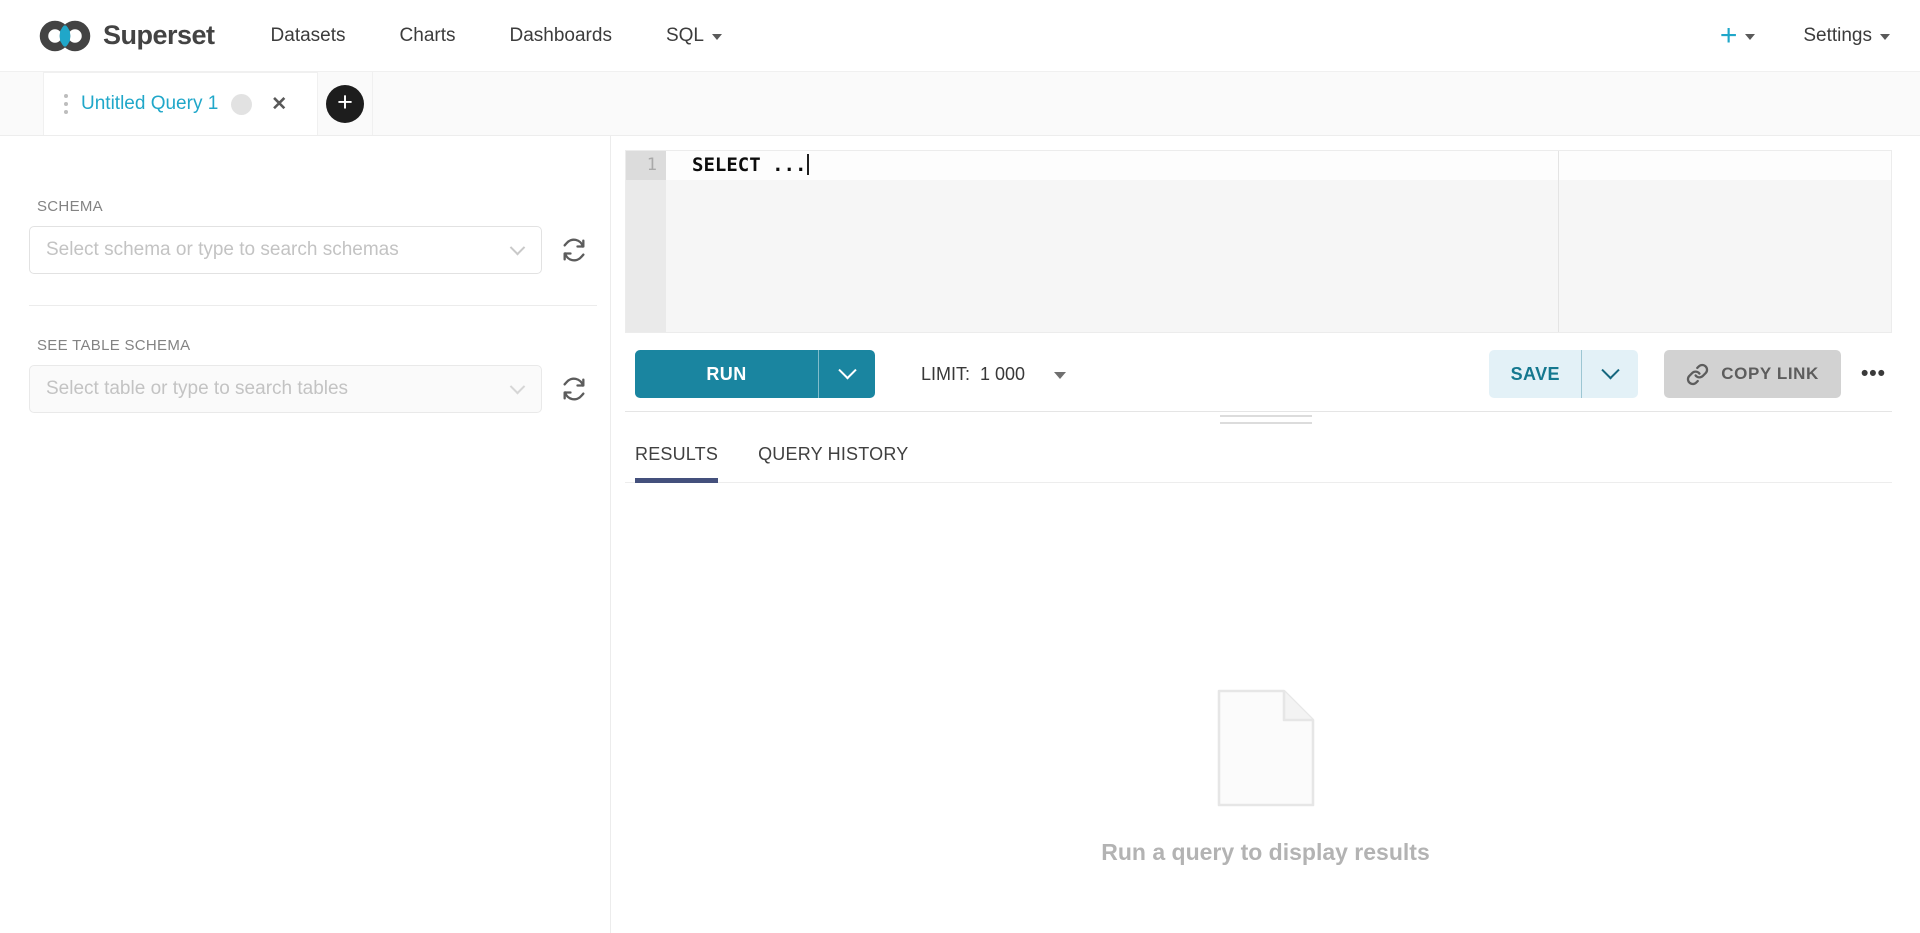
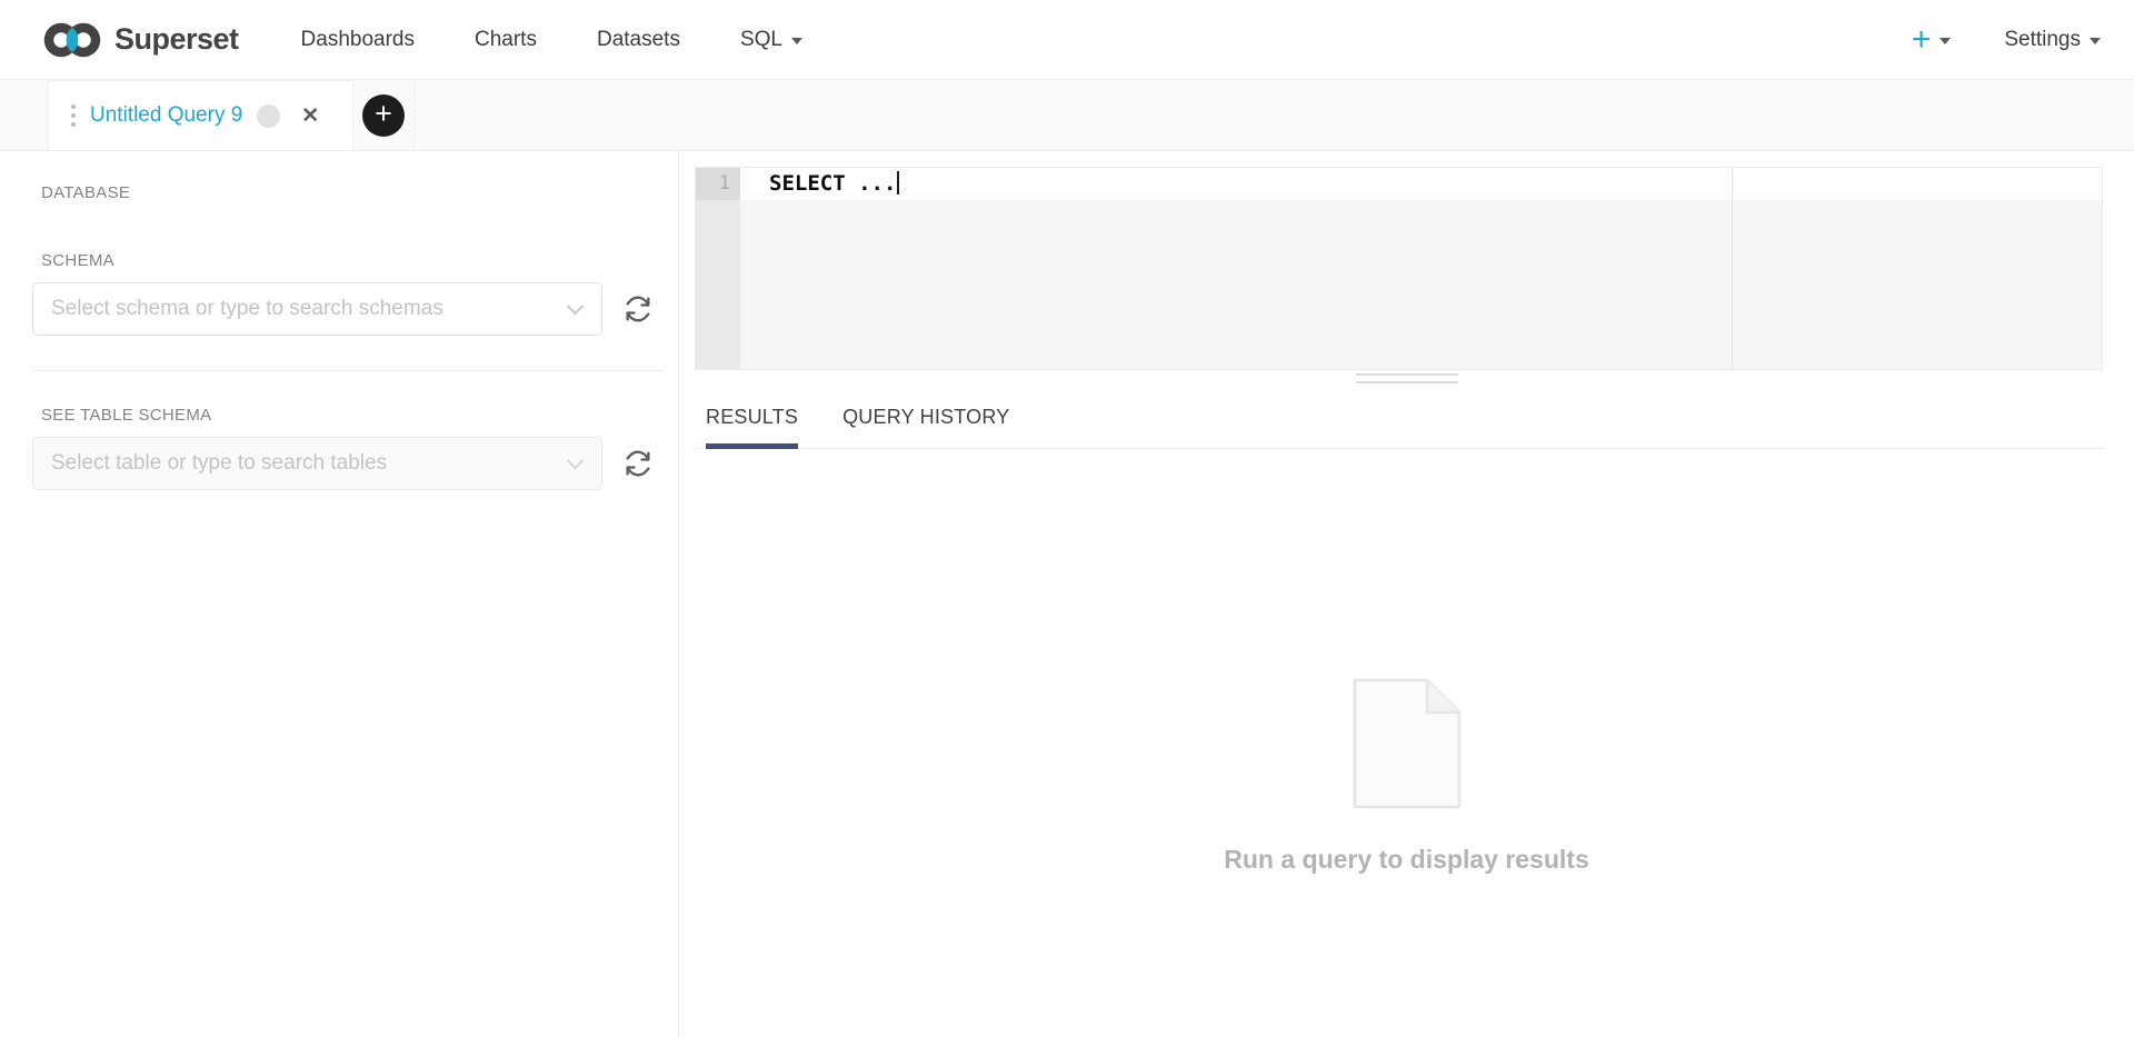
  Superset
- Datasets
+ Dashboards
  Charts
- Dashboards
+ Datasets
  SQL
  +
  Settings
- Untitled Query 1
+ Untitled Query 9
  ✕
  +
+ DATABASE
  SCHEMA
  Select schema or type to search schemas
  SEE TABLE SCHEMA
  Select table or type to search tables
  1
  SELECT ...
- RUN
- LIMIT:
- 1 000
- SAVE
- COPY LINK
- •••
  RESULTS
  QUERY HISTORY
  Run a query to display results
